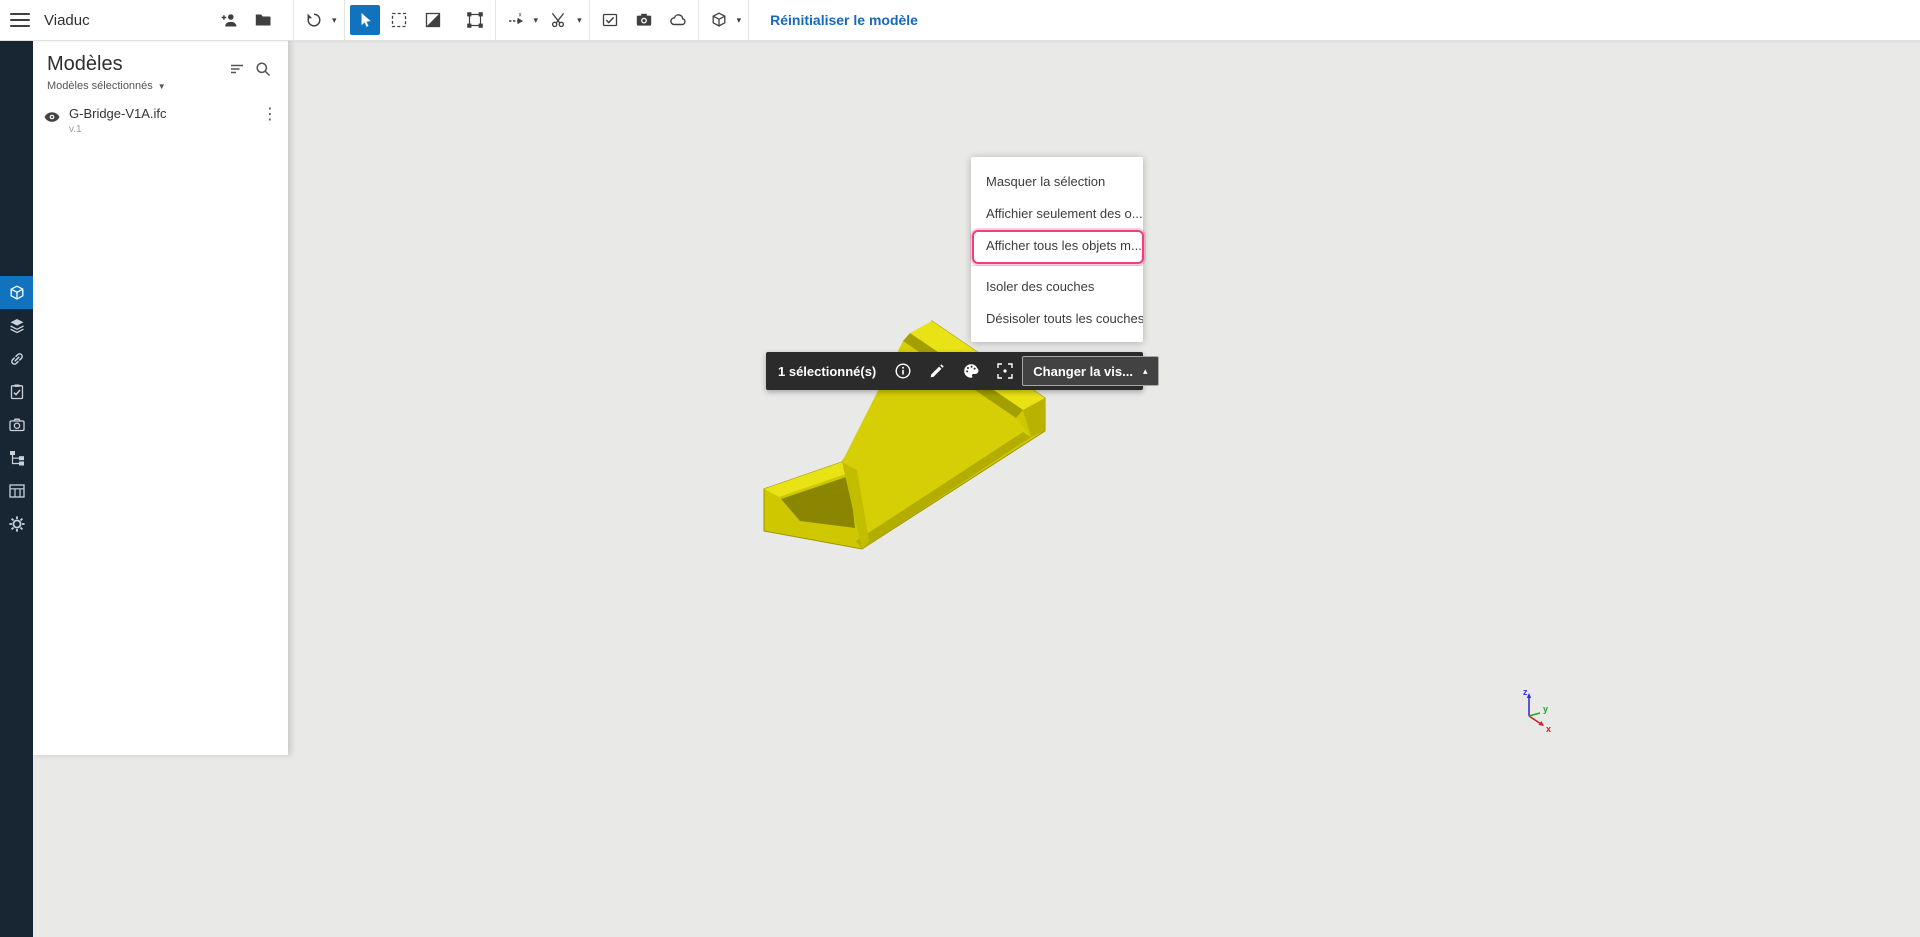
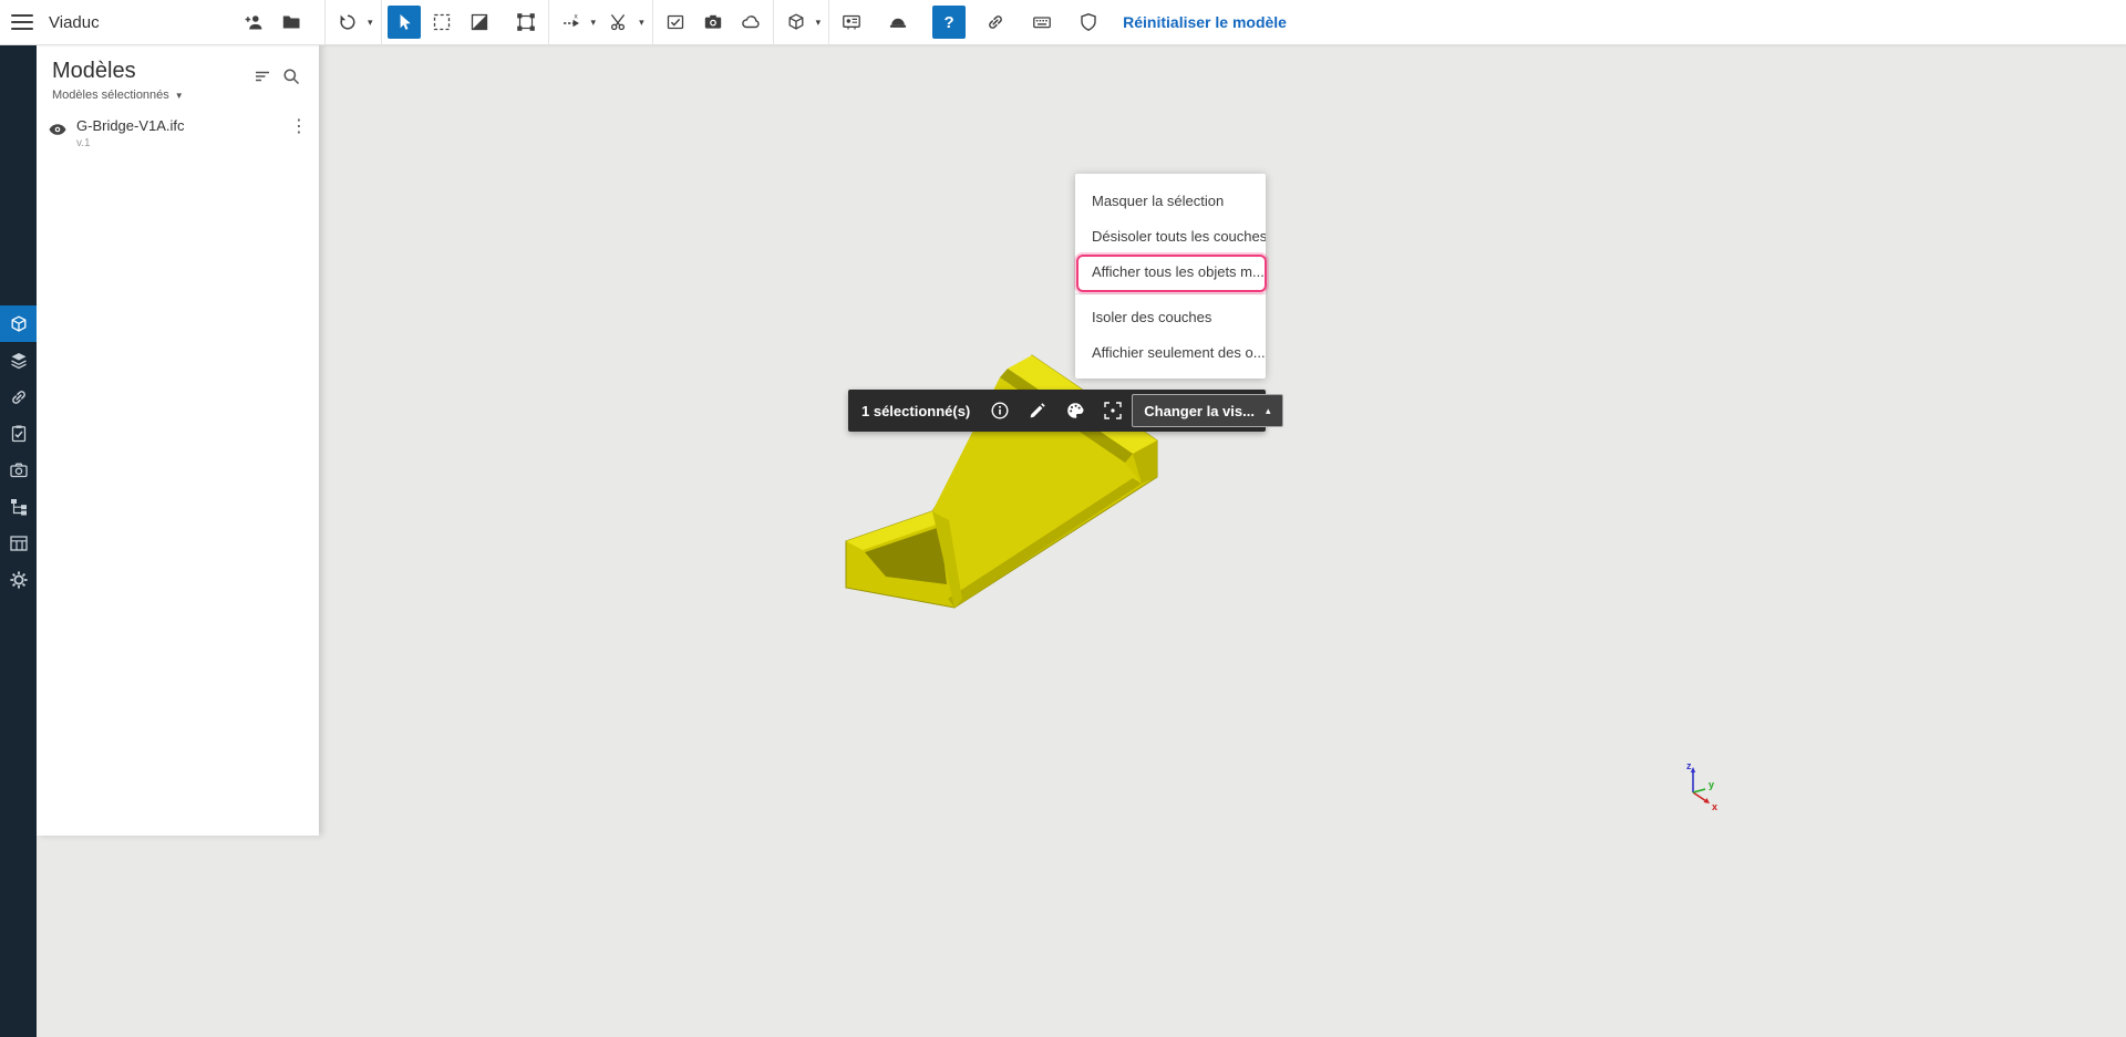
  z
  x
  y
  Viaduc
  ▾
  ▾
  ▾
  ▾
+ ?
  Réinitialiser le modèle
  Modèles
  Modèles sélectionnés
  ▼
  G-Bridge-V1A.ifc
  v.1
  ⋮
  1 sélectionné(s)
  Changer la vis...
  ▴
  Masquer la sélection
- Affichier seulement des o...
+ Désisoler touts les couches
  Afficher tous les objets m...
  Isoler des couches
- Désisoler touts les couches
+ Affichier seulement des o...
